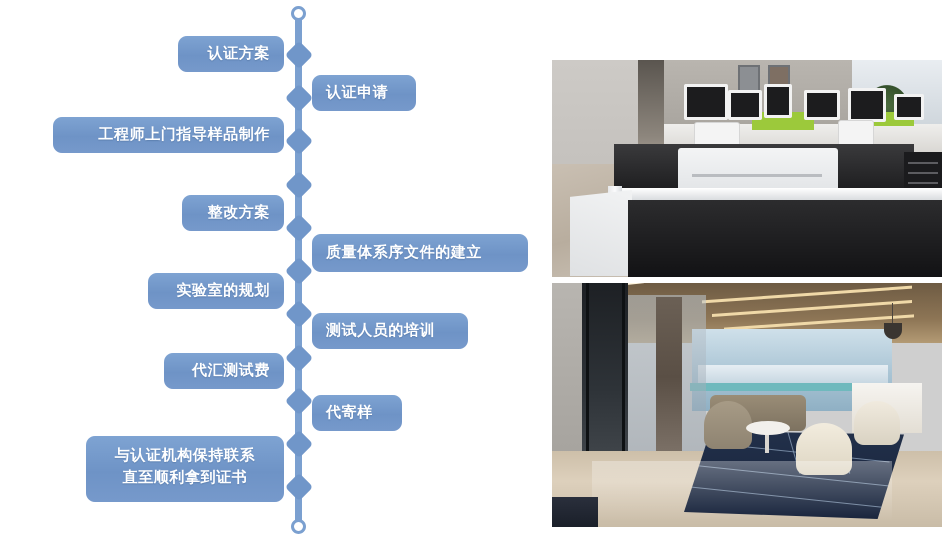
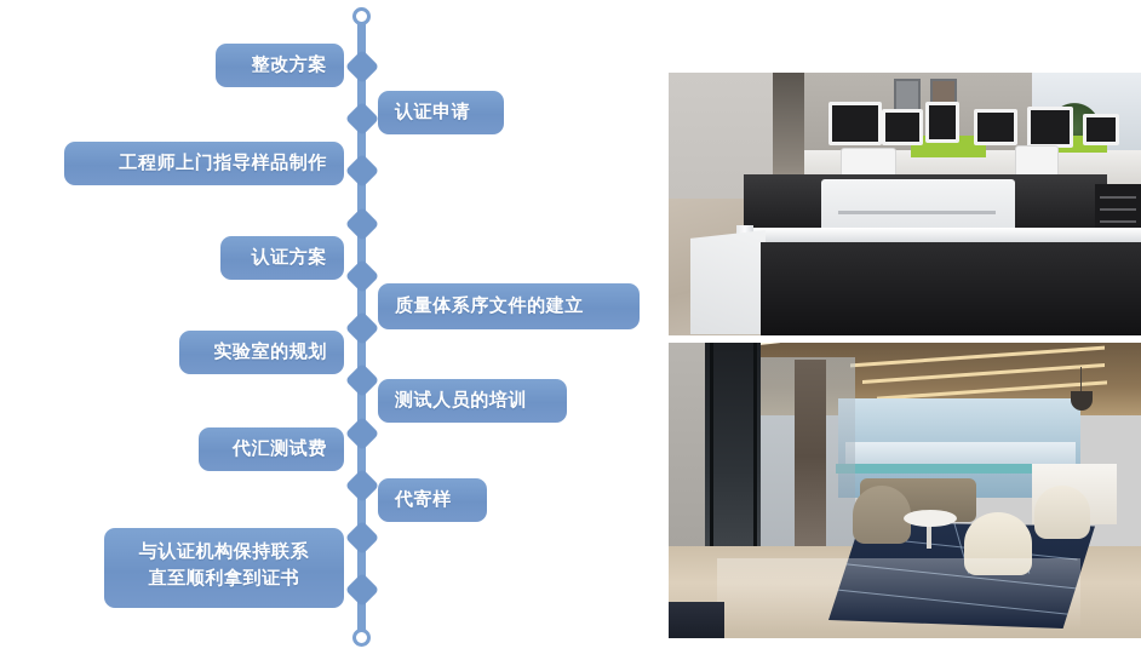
- 认证方案
+ 整改方案
  工程师上门指导样品制作
- 整改方案
+ 认证方案
  实验室的规划
  代汇测试费
  与认证机构保持联系
  直至顺利拿到证书
  认证申请
  质量体系序文件的建立
  测试人员的培训
  代寄样
